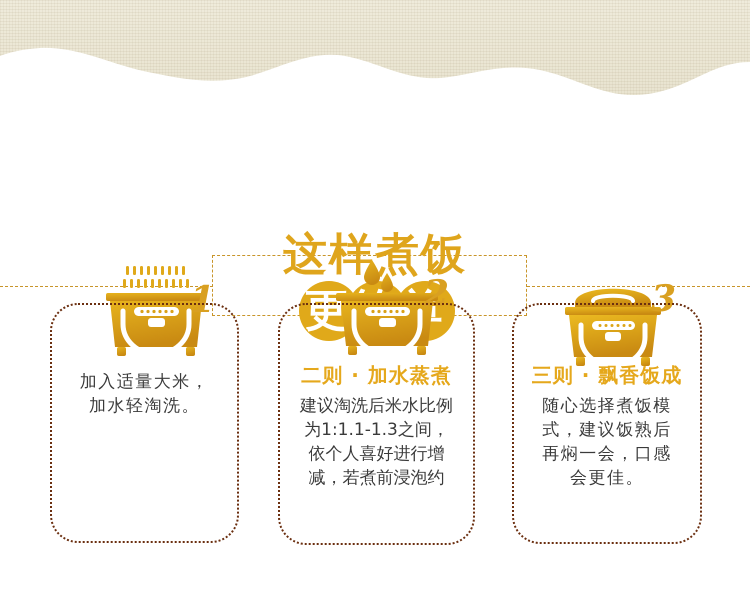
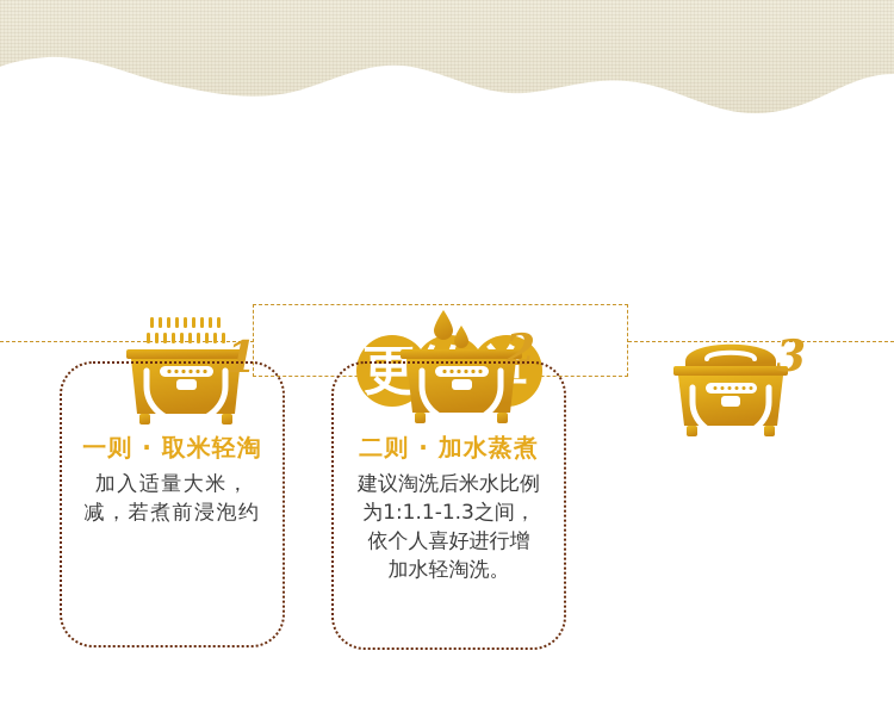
- 这样煮饭
  1
  2
  3
+ 一则 · 取米轻淘
  加入适量大米，
- 加水轻淘洗。
+ 减，若煮前浸泡约
  二则 · 加水蒸煮
  建议淘洗后米水比例
  为1:1.1-1.3之间，
  依个人喜好进行增
- 减，若煮前浸泡约
+ 加水轻淘洗。
- 三则 · 飘香饭成
- 随心选择煮饭模
- 式，建议饭熟后
- 再焖一会，口感
- 会更佳。
